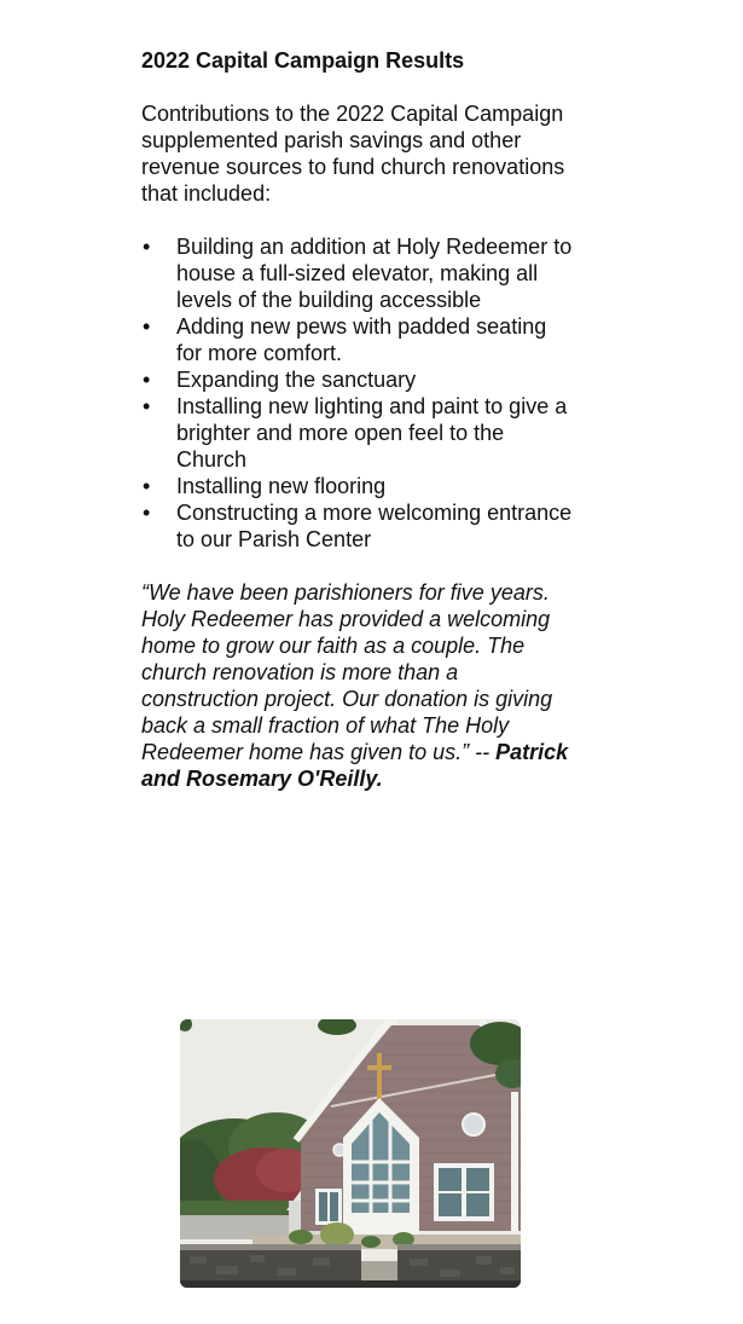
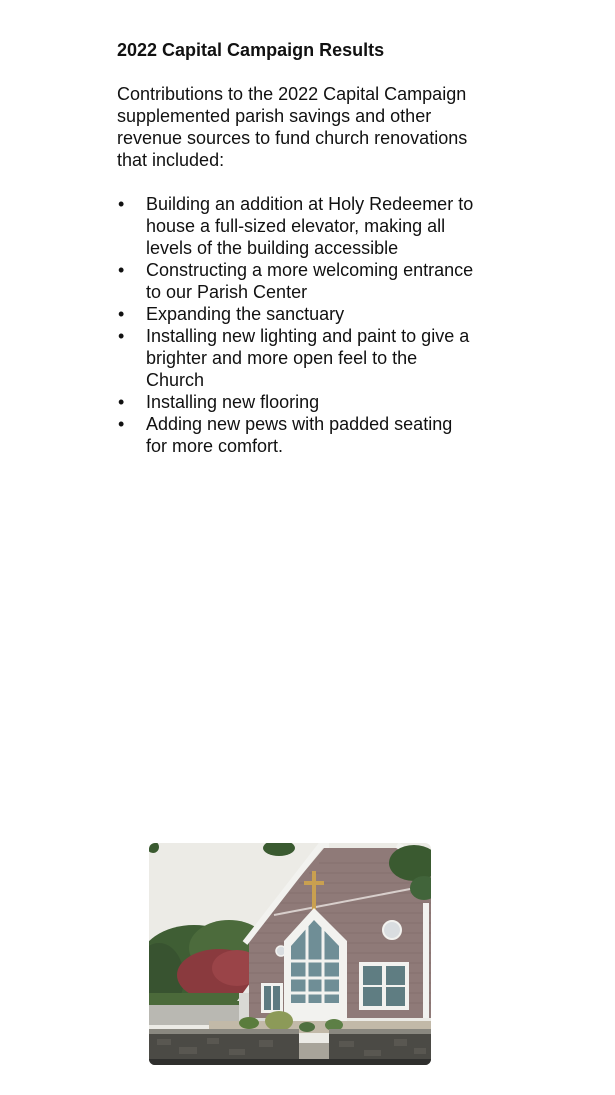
  2022 Capital Campaign Results
  Contributions to the 2022 Capital Campaign supplemented parish savings and other revenue sources to fund church renovations that included:
  •
  Building an addition at Holy Redeemer to house a full-sized elevator, making all levels of the building accessible
  •
- Adding new pews with padded seating for more comfort.
+ Constructing a more welcoming entrance to our Parish Center
  •
  Expanding the sanctuary
  •
  Installing new lighting and paint to give a brighter and more open feel to the Church
  •
  Installing new flooring
  •
- Constructing a more welcoming entrance to our Parish Center
+ Adding new pews with padded seating for more comfort.
- “We have been parishioners for five years. Holy Redeemer has provided a welcoming home to grow our faith as a couple. The church renovation is more than a construction project. Our donation is giving back a small fraction of what The Holy Redeemer home has given to us.” -- Patrick and Rosemary O'Reilly.
